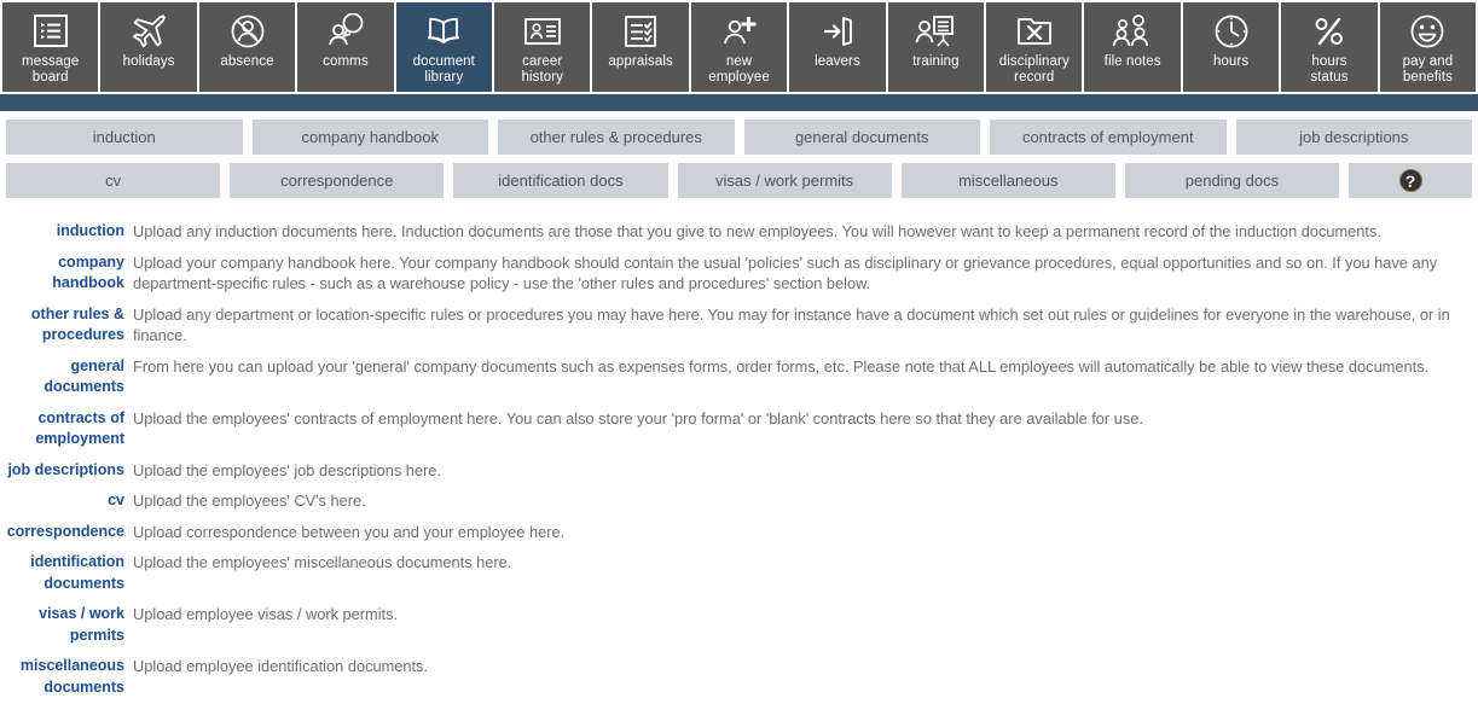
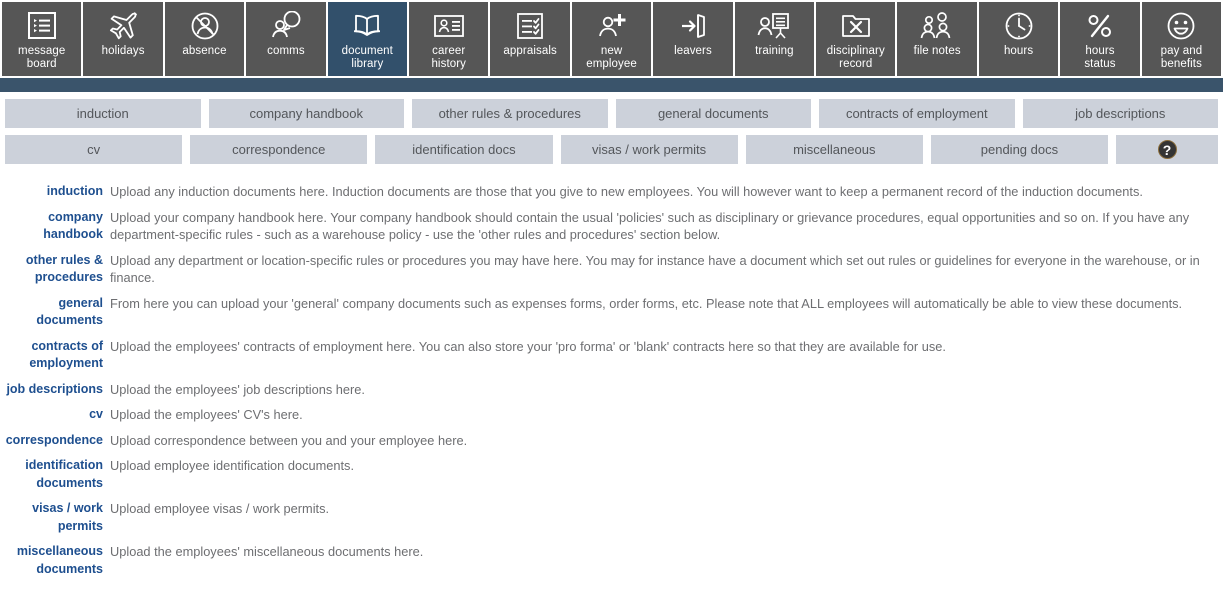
  message
  board
  holidays
  absence
  comms
  document
  library
  career
  history
  appraisals
  new
  employee
  leavers
  training
  disciplinary
  record
  file notes
  hours
  hours
  status
  pay and
  benefits
  induction
  company handbook
  other rules & procedures
  general documents
  contracts of employment
  job descriptions
  cv
  correspondence
  identification docs
  visas / work permits
  miscellaneous
  pending docs
  ?
  induction
  Upload any induction documents here. Induction documents are those that you give to new employees. You will however want to keep a permanent record of the induction documents.
  company handbook
  Upload your company handbook here. Your company handbook should contain the usual 'policies' such as disciplinary or grievance procedures, equal opportunities and so on. If you have any department-specific rules - such as a warehouse policy - use the 'other rules and procedures' section below.
  other rules & procedures
  Upload any department or location-specific rules or procedures you may have here. You may for instance have a document which set out rules or guidelines for everyone in the warehouse, or in finance.
  general documents
  From here you can upload your 'general' company documents such as expenses forms, order forms, etc. Please note that ALL employees will automatically be able to view these documents.
  contracts of employment
  Upload the employees' contracts of employment here. You can also store your 'pro forma' or 'blank' contracts here so that they are available for use.
  job descriptions
  Upload the employees' job descriptions here.
  cv
  Upload the employees' CV's here.
  correspondence
  Upload correspondence between you and your employee here.
  identification documents
- Upload the employees' miscellaneous documents here.
+ Upload employee identification documents.
  visas / work permits
  Upload employee visas / work permits.
  miscellaneous documents
- Upload employee identification documents.
+ Upload the employees' miscellaneous documents here.
